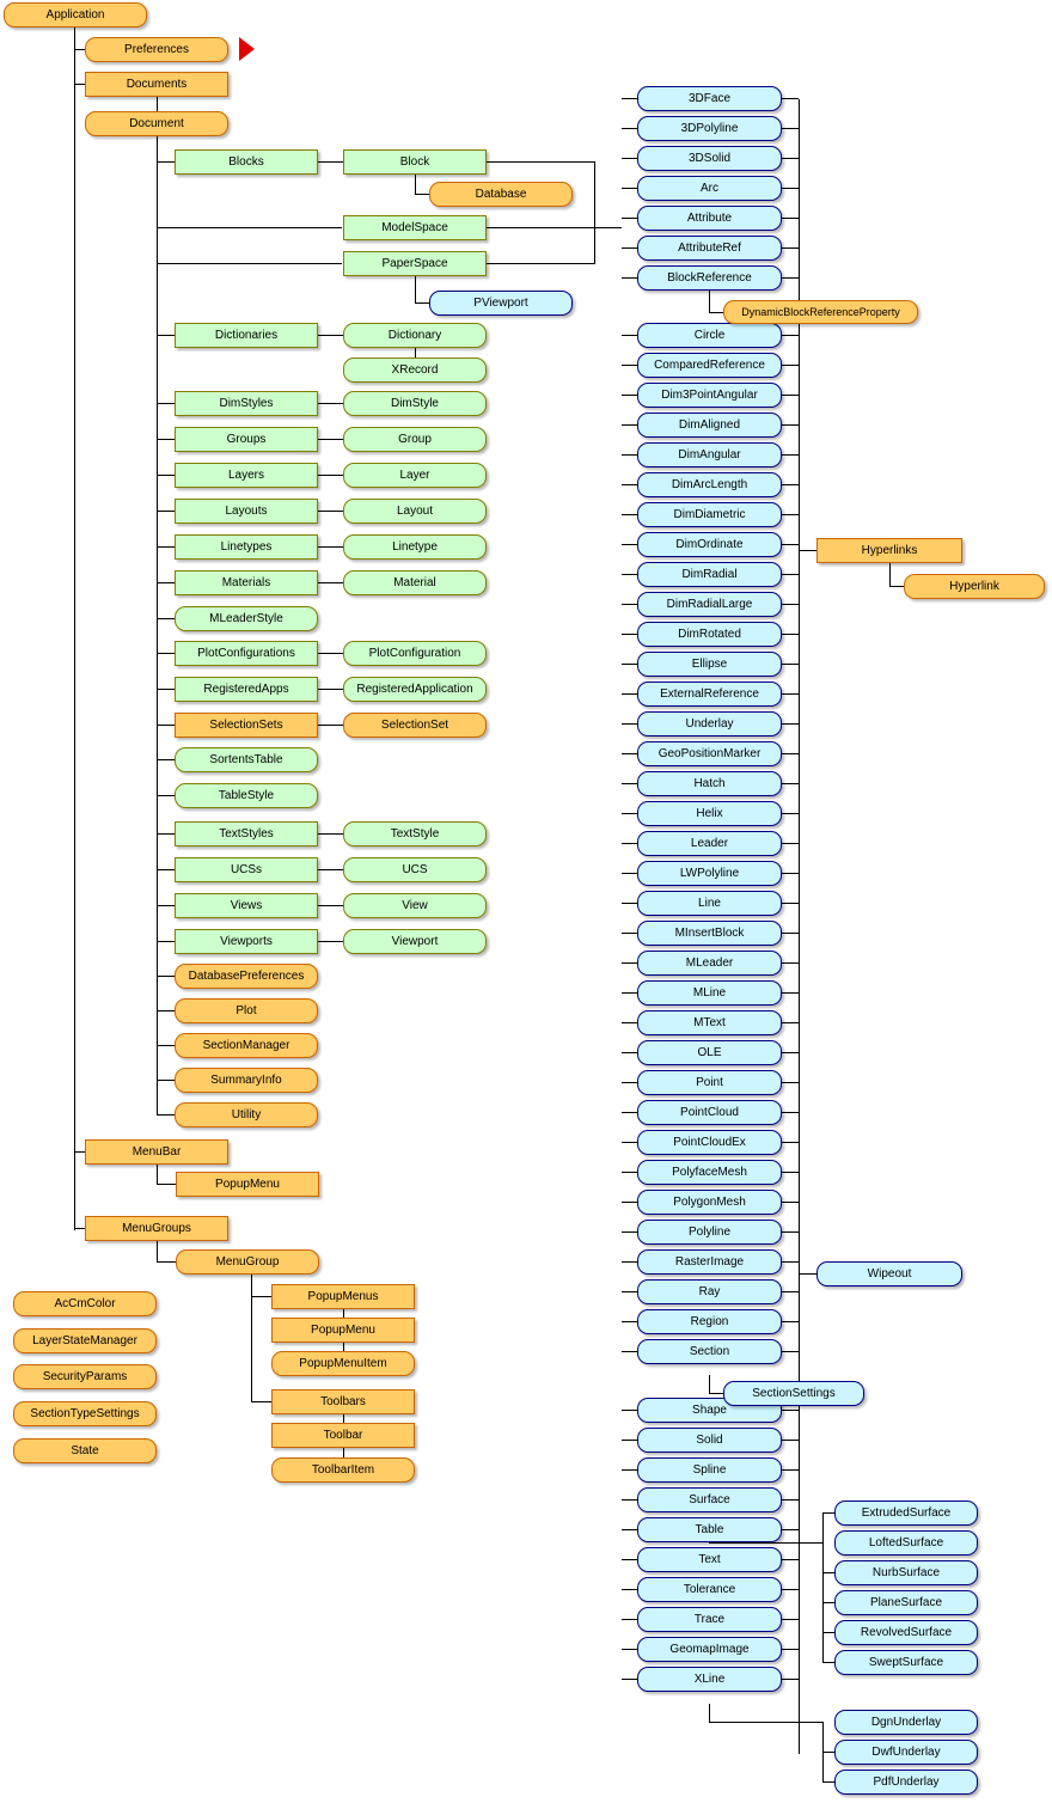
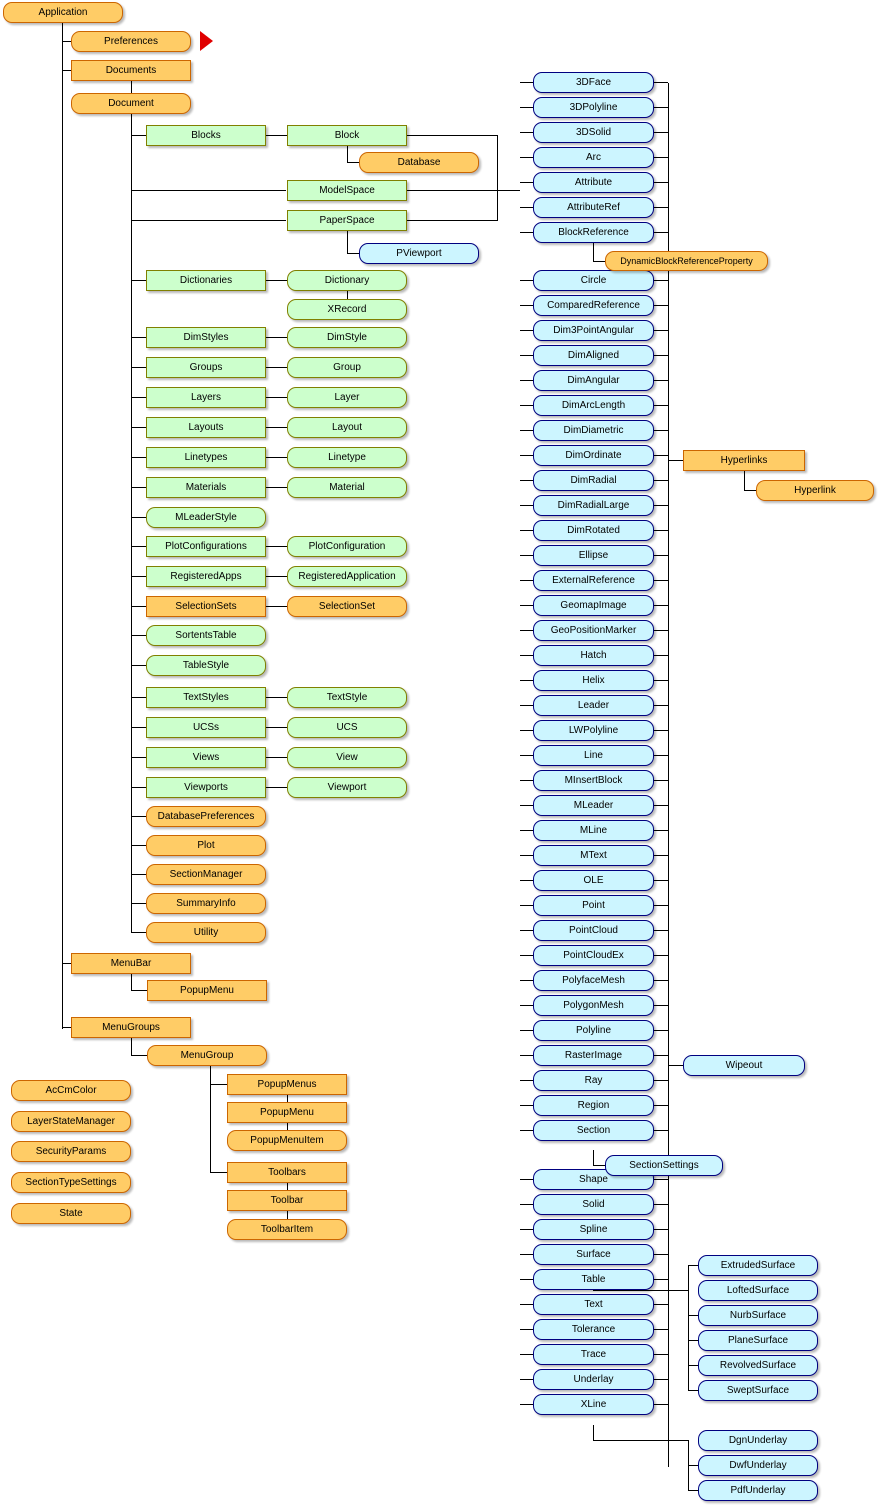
  Application
  Preferences
  Documents
  Document
  Blocks
  Block
  Database
  ModelSpace
  PaperSpace
  PViewport
  Dictionaries
  Dictionary
  XRecord
  DimStyles
  DimStyle
  Groups
  Group
  Layers
  Layer
  Layouts
  Layout
  Linetypes
  Linetype
  Materials
  Material
  MLeaderStyle
  PlotConfigurations
  PlotConfiguration
  RegisteredApps
  RegisteredApplication
  SelectionSets
  SelectionSet
  SortentsTable
  TableStyle
  TextStyles
  TextStyle
  UCSs
  UCS
  Views
  View
  Viewports
  Viewport
  DatabasePreferences
  Plot
  SectionManager
  SummaryInfo
  Utility
  MenuBar
  PopupMenu
  MenuGroups
  MenuGroup
  PopupMenus
  PopupMenu
  PopupMenuItem
  Toolbars
  Toolbar
  ToolbarItem
  AcCmColor
  LayerStateManager
  SecurityParams
  SectionTypeSettings
  State
  3DFace
  3DPolyline
  3DSolid
  Arc
  Attribute
  AttributeRef
  BlockReference
  Circle
  ComparedReference
  Dim3PointAngular
  DimAligned
  DimAngular
  DimArcLength
  DimDiametric
  DimOrdinate
  DimRadial
  DimRadialLarge
  DimRotated
  Ellipse
  ExternalReference
- Underlay
+ GeomapImage
  GeoPositionMarker
  Hatch
  Helix
  Leader
  LWPolyline
  Line
  MInsertBlock
  MLeader
  MLine
  MText
  OLE
  Point
  PointCloud
  PointCloudEx
  PolyfaceMesh
  PolygonMesh
  Polyline
  RasterImage
  Ray
  Region
  Section
  Shape
  Solid
  Spline
  Surface
  Table
  Text
  Tolerance
  Trace
- GeomapImage
+ Underlay
  XLine
  DynamicBlockReferenceProperty
  Hyperlinks
  Hyperlink
  Wipeout
  SectionSettings
  ExtrudedSurface
  LoftedSurface
  NurbSurface
  PlaneSurface
  RevolvedSurface
  SweptSurface
  DgnUnderlay
  DwfUnderlay
  PdfUnderlay
